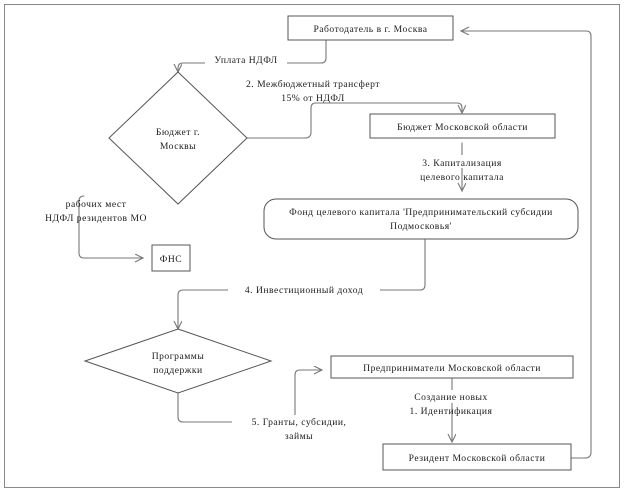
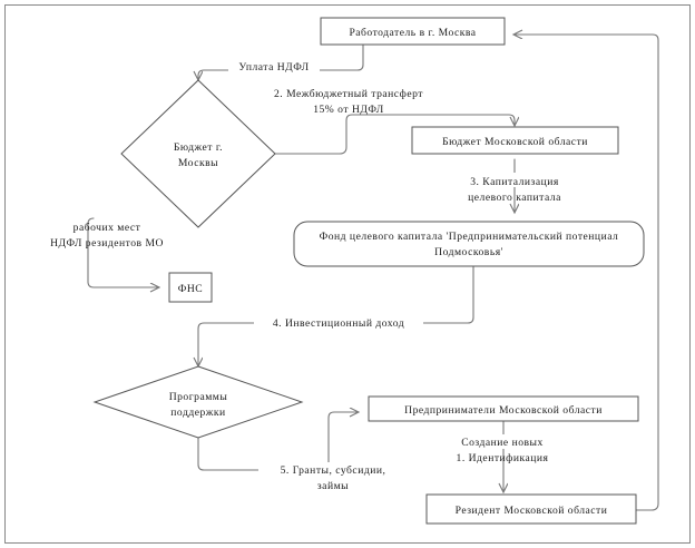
  Работодатель в г. Москва
  Бюджет г.
  Москвы
  Бюджет Московской области
- Фонд целевого капитала 'Предпринимательский субсидии
+ Фонд целевого капитала 'Предпринимательский потенциал
  Подмосковья'
  ФНС
  Программы
  поддержки
  Предприниматели Московской области
  Резидент Московской области
  Уплата НДФЛ
  рабочих мест
  НДФЛ резидентов МО
  2. Межбюджетный трансферт
  15% от НДФЛ
  3. Капитализация
  целевого капитала
  4. Инвестиционный доход
  5. Гранты, субсидии,
  займы
  Создание новых
  1. Идентификация
